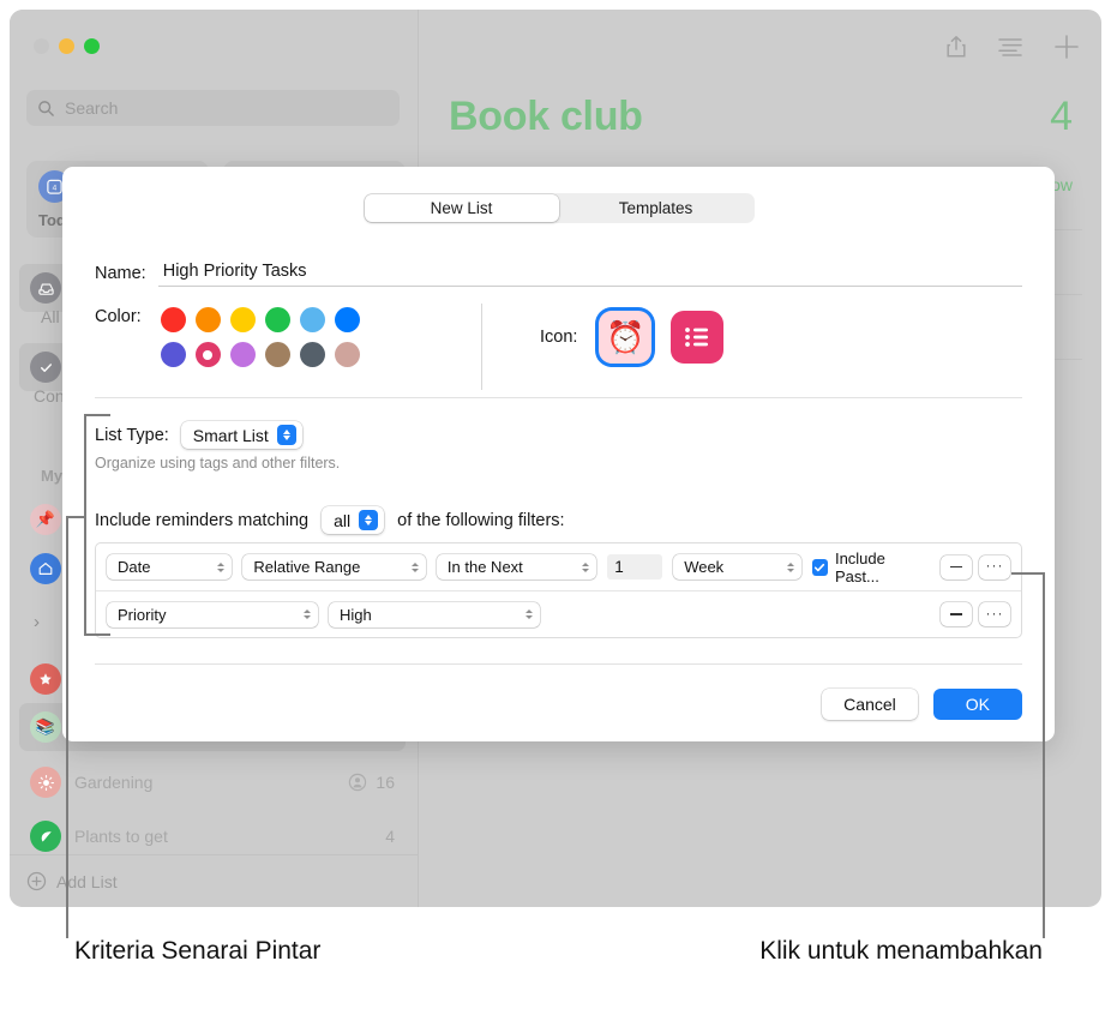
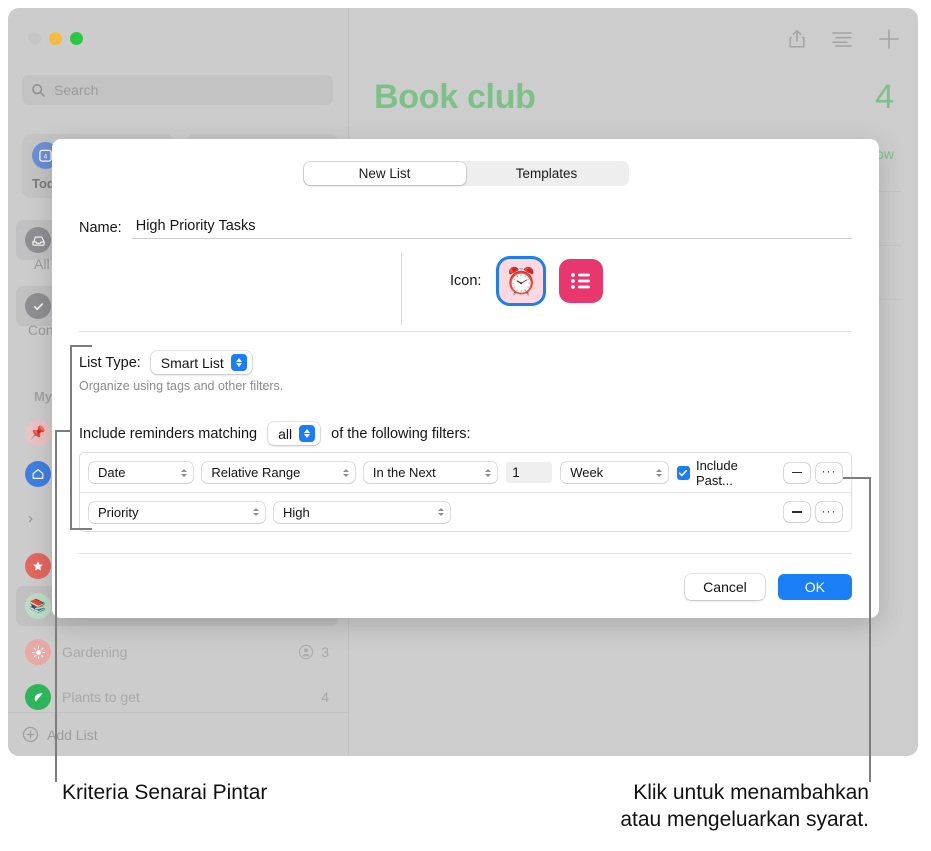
  Search
  Tod
  All
  Con
  My
  📌
  ›
  📚
  Gardening
- 16
+ 3
  Plants to get
  4
  Add List
  Book club
  4
  New List
  Templates
  Name:
  High Priority Tasks
- Color:
  Icon:
  ⏰
  List Type:
  Smart List
  Organize using tags and other filters.
  Include reminders matching
  all
  of the following filters:
  Date
  Relative Range
  In the Next
  1
  Week
  Include Past...
  ···
  Priority
  High
  ···
  Cancel
  OK
  Kriteria Senarai Pintar
  Klik untuk menambahkan
+ atau mengeluarkan syarat.
